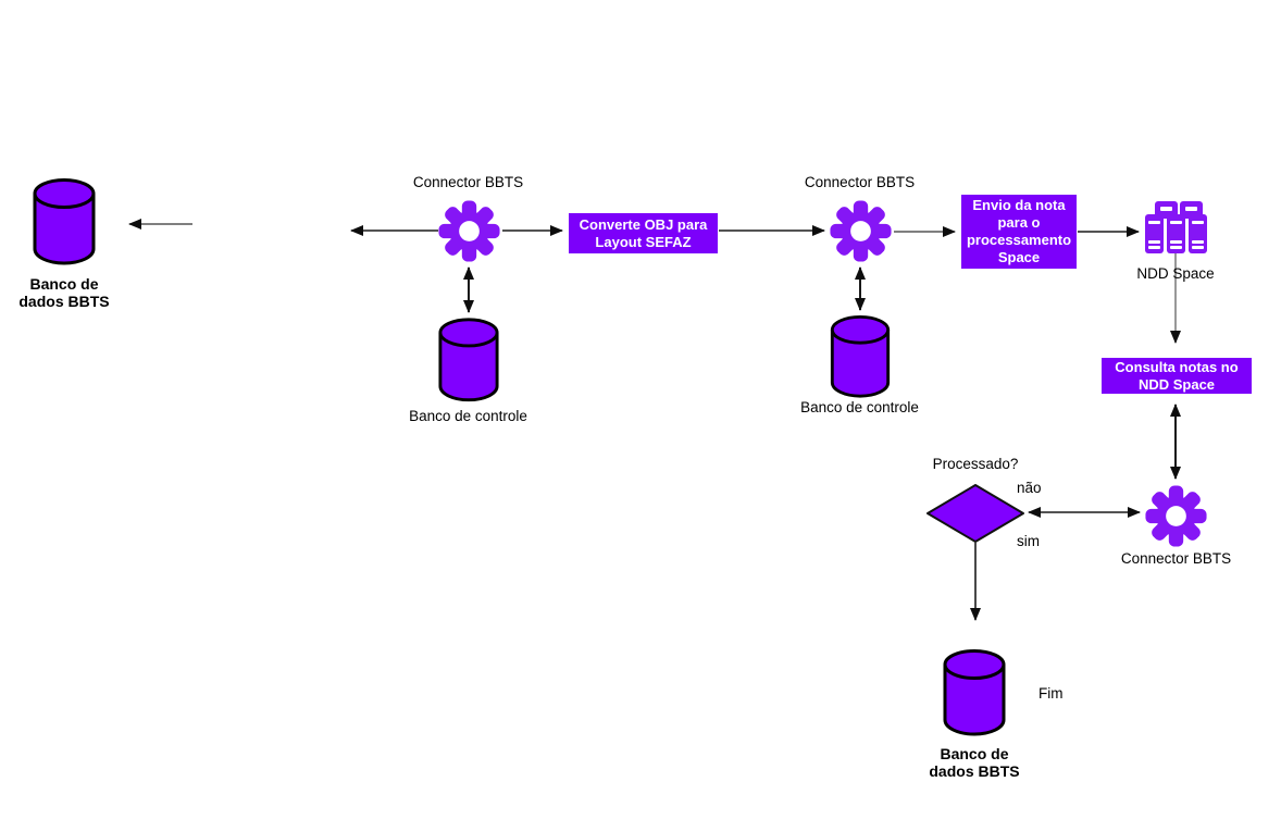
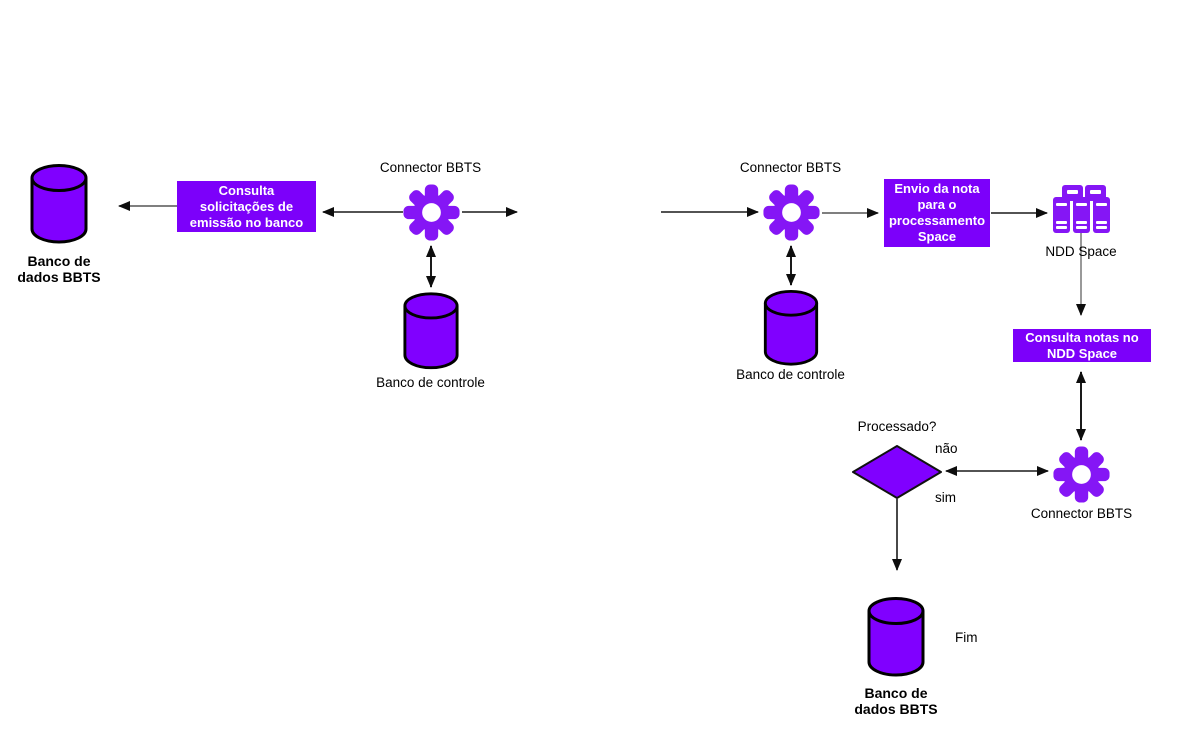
  Banco de
  dados BBTS
+ Consulta
+ solicitações de
+ emissão no banco
  Connector BBTS
  Banco de controle
- Converte OBJ para
- Layout SEFAZ
  Connector BBTS
  Banco de controle
  Envio da nota
  para o
  processamento
  Space
  NDD Space
  Consulta notas no
  NDD Space
  Connector BBTS
  Processado?
  não
  sim
  Banco de
  dados BBTS
  Fim
